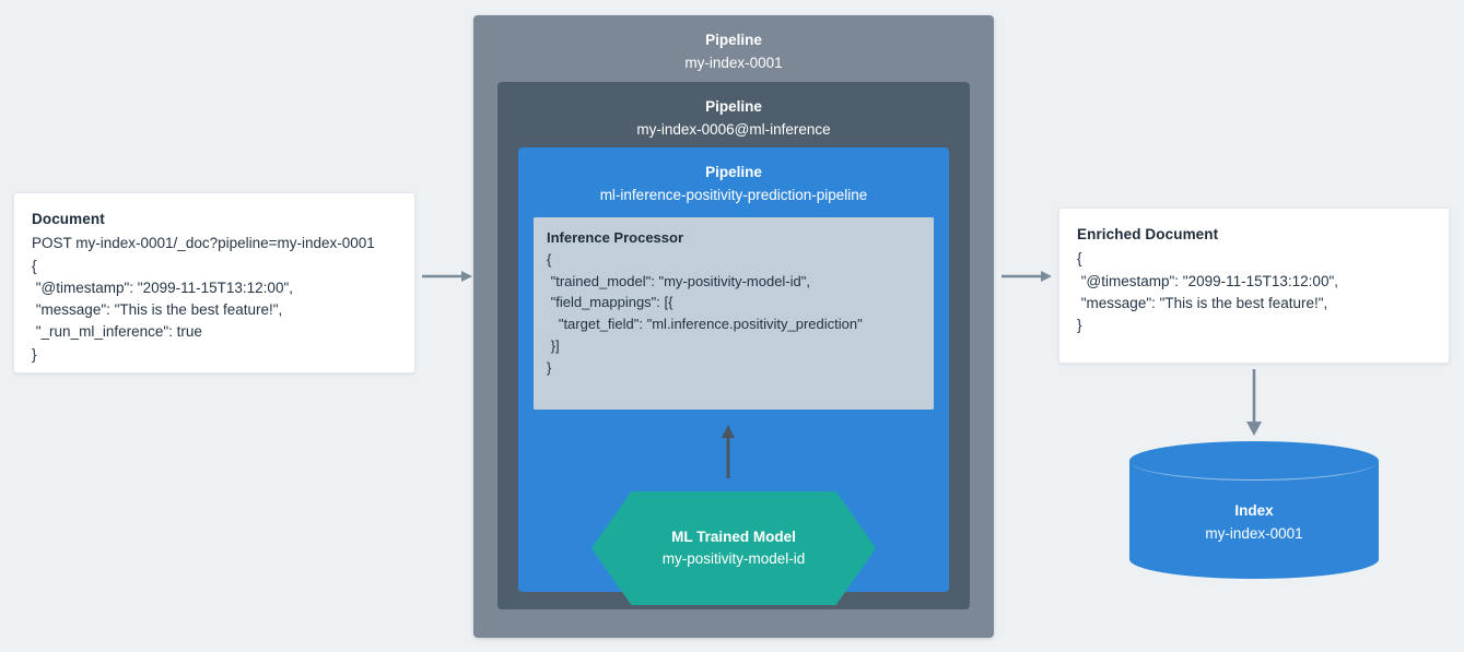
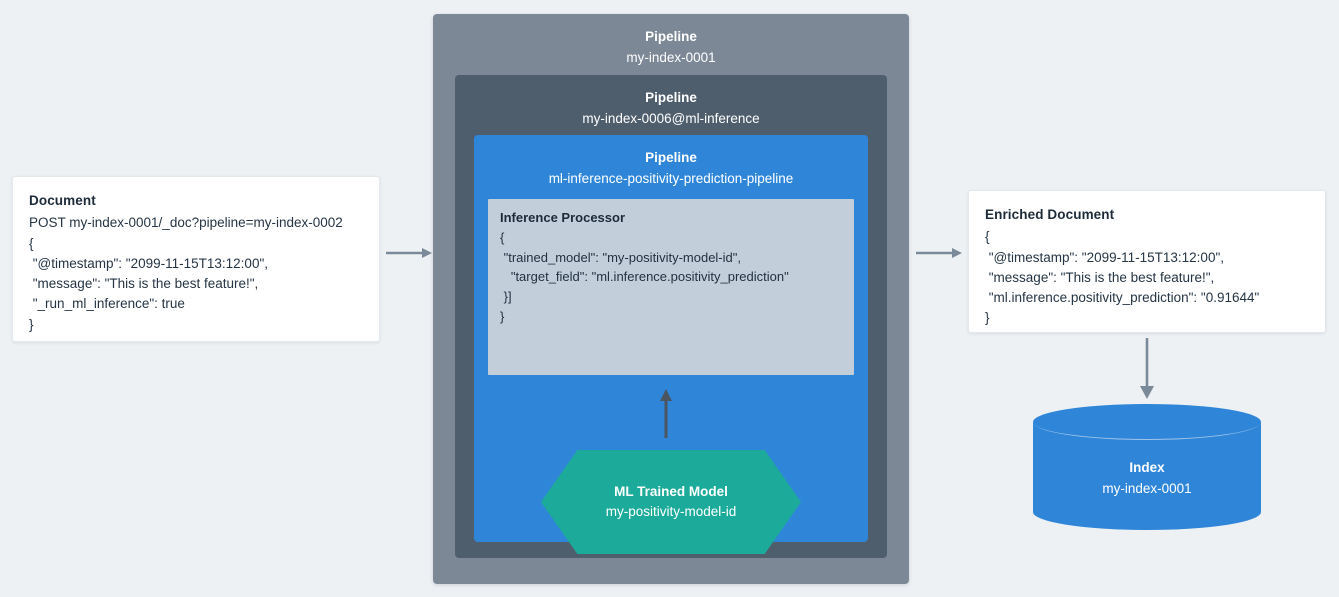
  Document
- POST my-index-0001/_doc?pipeline=my-index-0001
+ POST my-index-0001/_doc?pipeline=my-index-0002
  {
  "@timestamp": "2099-11-15T13:12:00",
  "message": "This is the best feature!",
  "_run_ml_inference": true
  }
  Pipeline
  my-index-0001
  Pipeline
  my-index-0006@ml-inference
  Pipeline
  ml-inference-positivity-prediction-pipeline
  Inference Processor
  {
  "trained_model": "my-positivity-model-id",
- "field_mappings": [{
  "target_field": "ml.inference.positivity_prediction"
  }]
  }
  ML Trained Model
  my-positivity-model-id
  Enriched Document
  {
  "@timestamp": "2099-11-15T13:12:00",
  "message": "This is the best feature!",
+ "ml.inference.positivity_prediction": "0.91644"
  }
  Index
  my-index-0001
